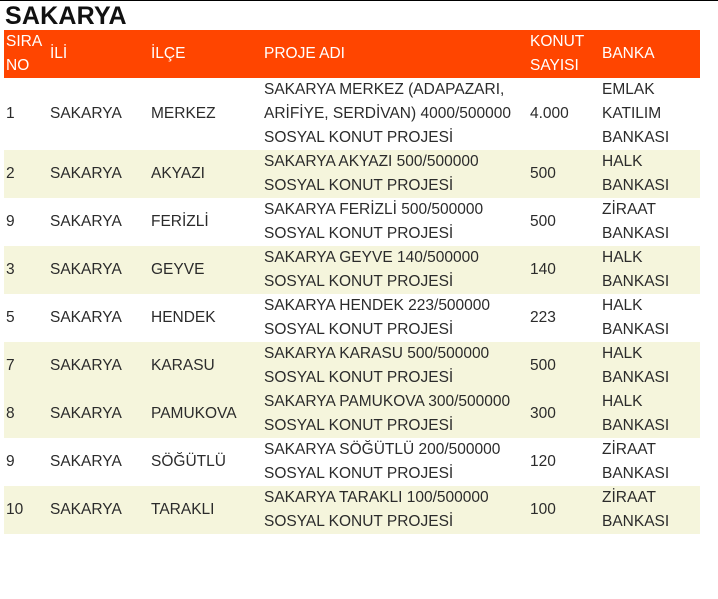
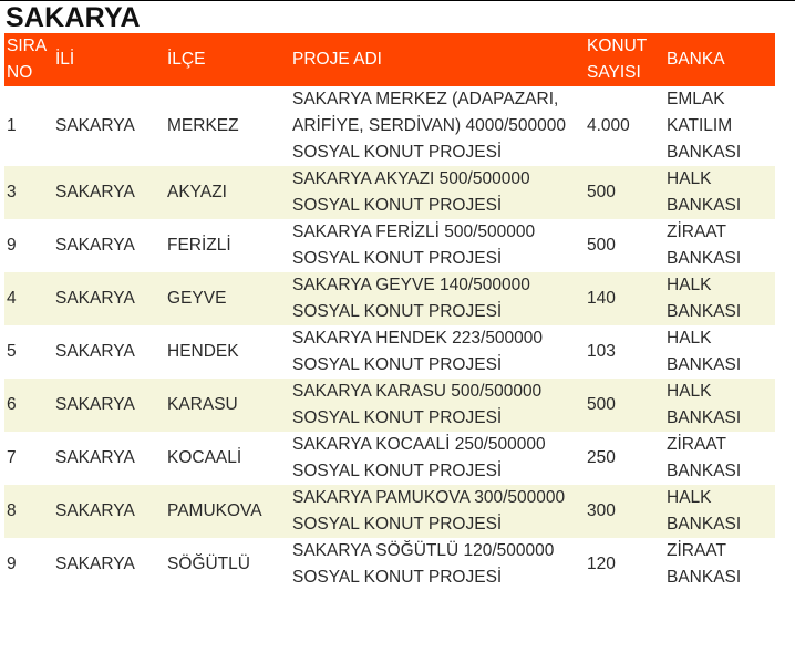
  SAKARYA
  SIRA NO	İLİ	İLÇE	PROJE ADI	KONUT SAYISI	BANKA
  1	SAKARYA	MERKEZ	SAKARYA MERKEZ (ADAPAZARI, ARİFİYE, SERDİVAN) 4000/500000 SOSYAL KONUT PROJESİ	4.000	EMLAK KATILIM BANKASI
- 2	SAKARYA	AKYAZI	SAKARYA AKYAZI 500/500000 SOSYAL KONUT PROJESİ	500	HALK BANKASI
+ 3	SAKARYA	AKYAZI	SAKARYA AKYAZI 500/500000 SOSYAL KONUT PROJESİ	500	HALK BANKASI
  9	SAKARYA	FERİZLİ	SAKARYA FERİZLİ 500/500000 SOSYAL KONUT PROJESİ	500	ZİRAAT BANKASI
- 3	SAKARYA	GEYVE	SAKARYA GEYVE 140/500000 SOSYAL KONUT PROJESİ	140	HALK BANKASI
+ 4	SAKARYA	GEYVE	SAKARYA GEYVE 140/500000 SOSYAL KONUT PROJESİ	140	HALK BANKASI
- 5	SAKARYA	HENDEK	SAKARYA HENDEK 223/500000 SOSYAL KONUT PROJESİ	223	HALK BANKASI
+ 5	SAKARYA	HENDEK	SAKARYA HENDEK 223/500000 SOSYAL KONUT PROJESİ	103	HALK BANKASI
- 7	SAKARYA	KARASU	SAKARYA KARASU 500/500000 SOSYAL KONUT PROJESİ	500	HALK BANKASI
+ 6	SAKARYA	KARASU	SAKARYA KARASU 500/500000 SOSYAL KONUT PROJESİ	500	HALK BANKASI
+ 7	SAKARYA	KOCAALİ	SAKARYA KOCAALİ 250/500000 SOSYAL KONUT PROJESİ	250	ZİRAAT BANKASI
  8	SAKARYA	PAMUKOVA	SAKARYA PAMUKOVA 300/500000 SOSYAL KONUT PROJESİ	300	HALK BANKASI
- 9	SAKARYA	SÖĞÜTLÜ	SAKARYA SÖĞÜTLÜ 200/500000 SOSYAL KONUT PROJESİ	120	ZİRAAT BANKASI
+ 9	SAKARYA	SÖĞÜTLÜ	SAKARYA SÖĞÜTLÜ 120/500000 SOSYAL KONUT PROJESİ	120	ZİRAAT BANKASI
- 10	SAKARYA	TARAKLI	SAKARYA TARAKLI 100/500000 SOSYAL KONUT PROJESİ	100	ZİRAAT BANKASI
